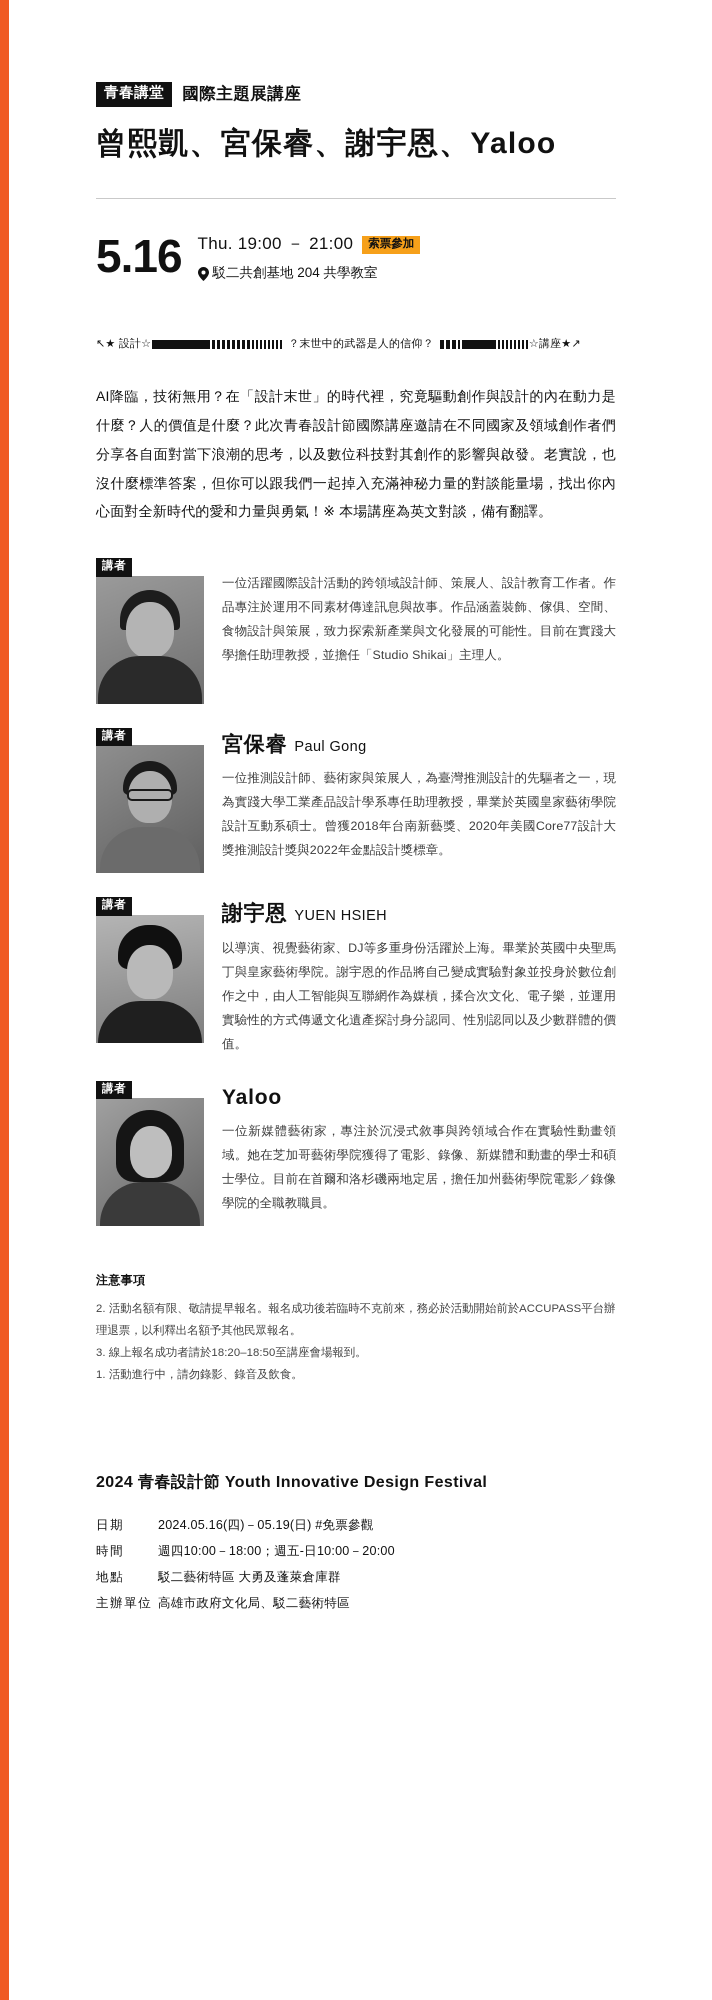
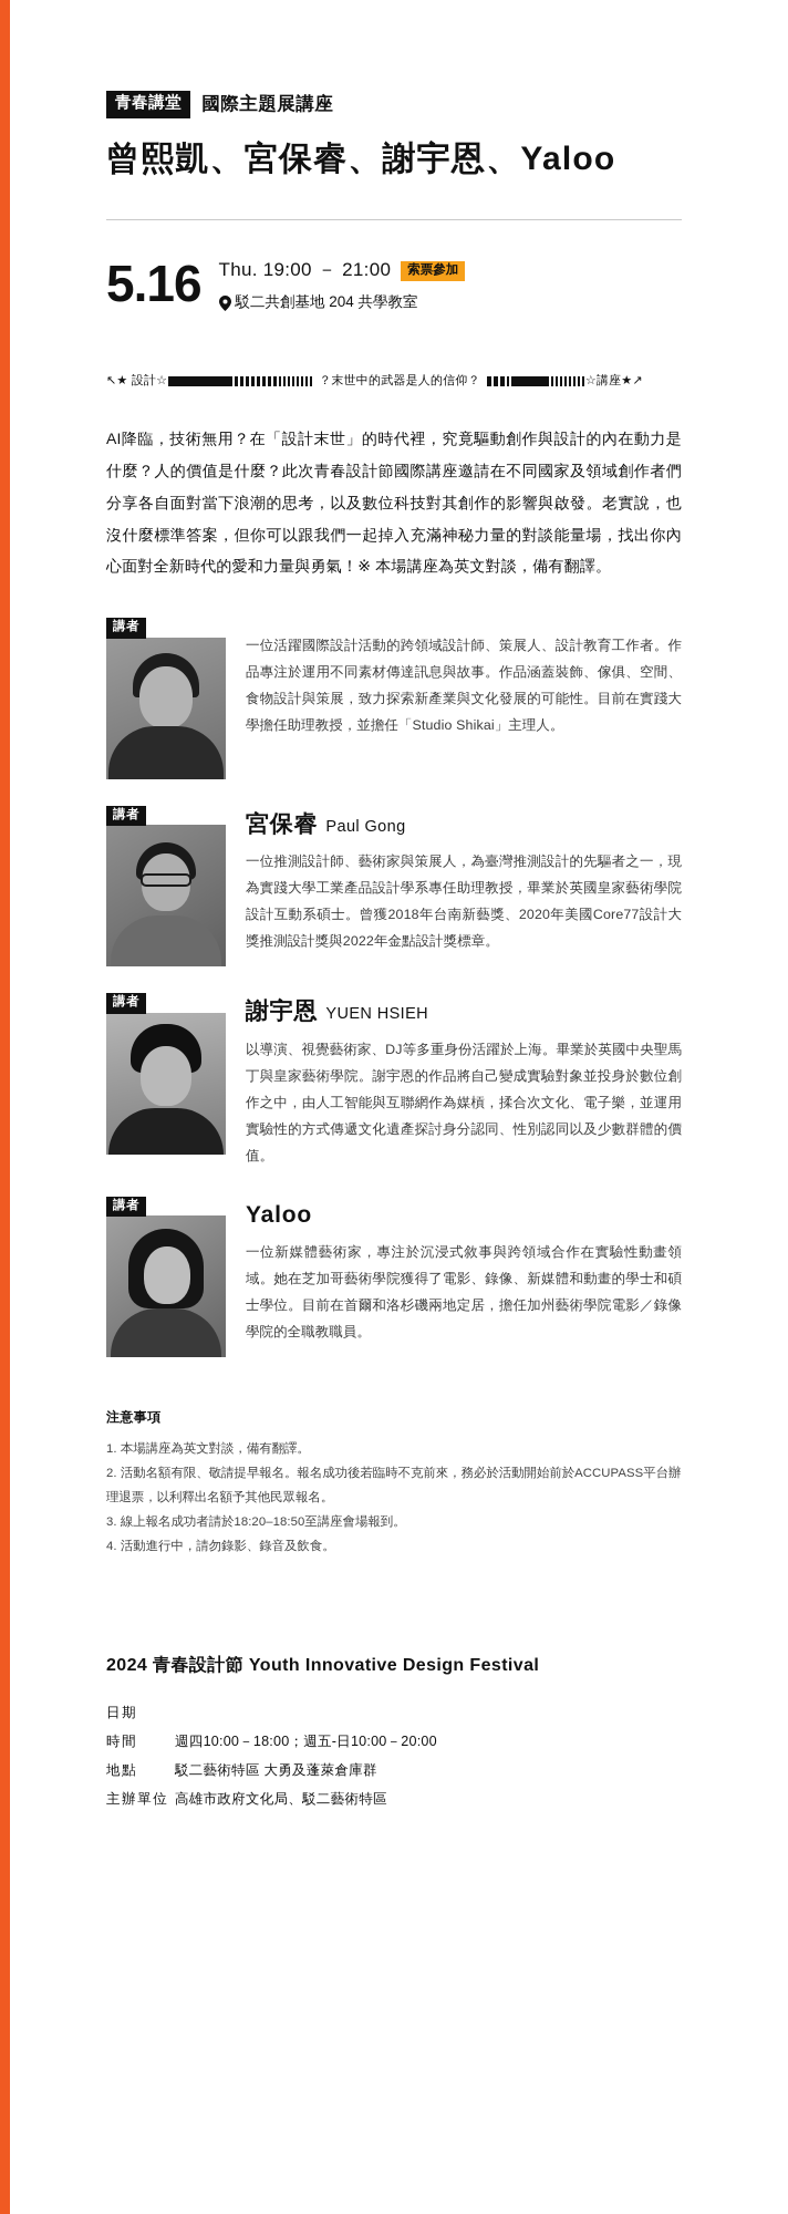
  青春講堂
  國際主題展講座
  曾熙凱、宮保睿、謝宇恩、Yaloo
  5.16
  Thu. 19:00 － 21:00
  索票參加
  駁二共創基地 204 共學教室
  ↖★ 設計☆
  ？末世中的武器是人的信仰？
  ☆講座★↗
  AI降臨，技術無用？在「設計末世」的時代裡，究竟驅動創作與設計的內在動力是什麼？人的價值是什麼？此次青春設計節國際講座邀請在不同國家及領域創作者們分享各自面對當下浪潮的思考，以及數位科技對其創作的影響與啟發。老實說，也沒什麼標準答案，但你可以跟我們一起掉入充滿神秘力量的對談能量場，找出你內心面對全新時代的愛和力量與勇氣！※ 本場講座為英文對談，備有翻譯。
  講者
  一位活躍國際設計活動的跨領域設計師、策展人、設計教育工作者。作品專注於運用不同素材傳達訊息與故事。作品涵蓋裝飾、傢俱、空間、食物設計與策展，致力探索新產業與文化發展的可能性。目前在實踐大學擔任助理教授，並擔任「Studio Shikai」主理人。
  講者
  宮保睿 Paul Gong
  一位推測設計師、藝術家與策展人，為臺灣推測設計的先驅者之一，現為實踐大學工業產品設計學系專任助理教授，畢業於英國皇家藝術學院設計互動系碩士。曾獲2018年台南新藝獎、2020年美國Core77設計大獎推測設計獎與2022年金點設計獎標章。
  講者
  謝宇恩 YUEN HSIEH
  以導演、視覺藝術家、DJ等多重身份活躍於上海。畢業於英國中央聖馬丁與皇家藝術學院。謝宇恩的作品將自己變成實驗對象並投身於數位創作之中，由人工智能與互聯網作為媒槓，揉合次文化、電子樂，並運用實驗性的方式傳遞文化遺產探討身分認同、性別認同以及少數群體的價值。
  講者
  Yaloo
  一位新媒體藝術家，專注於沉浸式敘事與跨領域合作在實驗性動畫領域。她在芝加哥藝術學院獲得了電影、錄像、新媒體和動畫的學士和碩士學位。目前在首爾和洛杉磯兩地定居，擔任加州藝術學院電影／錄像學院的全職教職員。
  注意事項
+ 1. 本場講座為英文對談，備有翻譯。
  2. 活動名額有限、敬請提早報名。報名成功後若臨時不克前來，務必於活動開始前於ACCUPASS平台辦理退票，以利釋出名額予其他民眾報名。
  3. 線上報名成功者請於18:20–18:50至講座會場報到。
- 1. 活動進行中，請勿錄影、錄音及飲食。
+ 4. 活動進行中，請勿錄影、錄音及飲食。
  2024 青春設計節 Youth Innovative Design Festival
  日期
- 2024.05.16(四)－05.19(日) #免票參觀
  時間
  週四10:00－18:00；週五-日10:00－20:00
  地點
  駁二藝術特區 大勇及蓬萊倉庫群
  主辦單位
  高雄市政府文化局、駁二藝術特區
